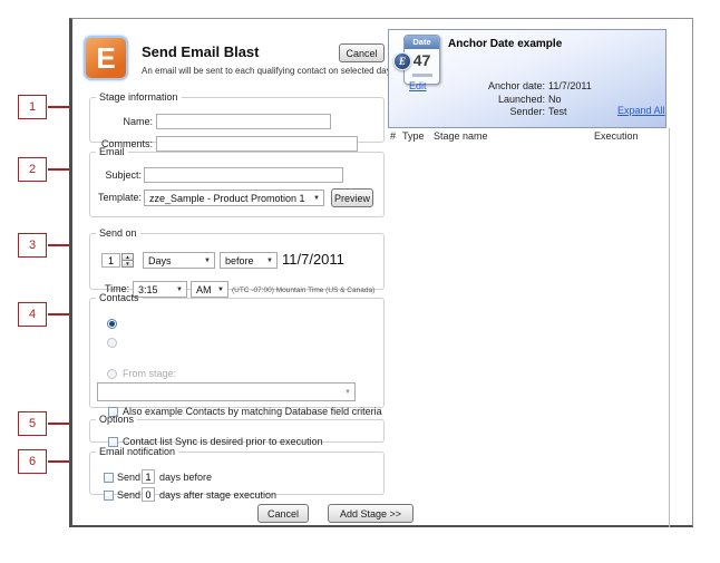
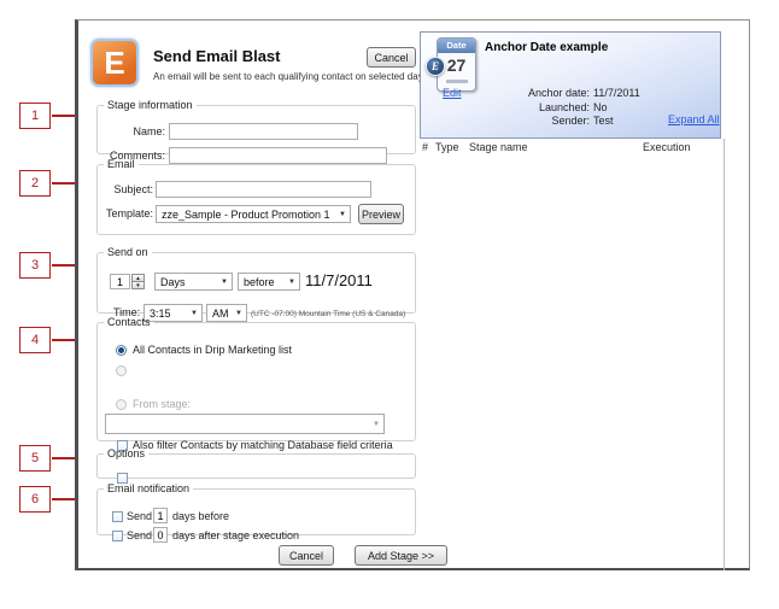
  1
  2
  3
  4
  5
  6
  E
  Send Email Blast
  An email will be sent to each qualifying contact on selected da
  Cancel
  Stage information
  Name:
  Comments:
  Email
  Subject:
  Template:
  zze_Sample - Product Promotion 1
  Preview
  Send on
  1
  Days
  before
  11/7/2011
  Time:
  3:15
  AM
  Contacts
+ All Contacts in Drip Marketing list
  From stage:
- Also example Contacts by matching Database field criteria
+ Also filter Contacts by matching Database field criteria
  Options
- Contact list Sync is desired prior to execution
  Email notification
  Send
  1
  days before
  Send
  0
  days after stage execution
  Cancel
  Add Stage >>
  Date
- 47
+ 27
  E
  Anchor Date example
  Edit
  Anchor date:
  11/7/2011
  Launched:
  No
  Sender:
  Test
  Expand All
  #
  Type
  Stage name
  Execution
